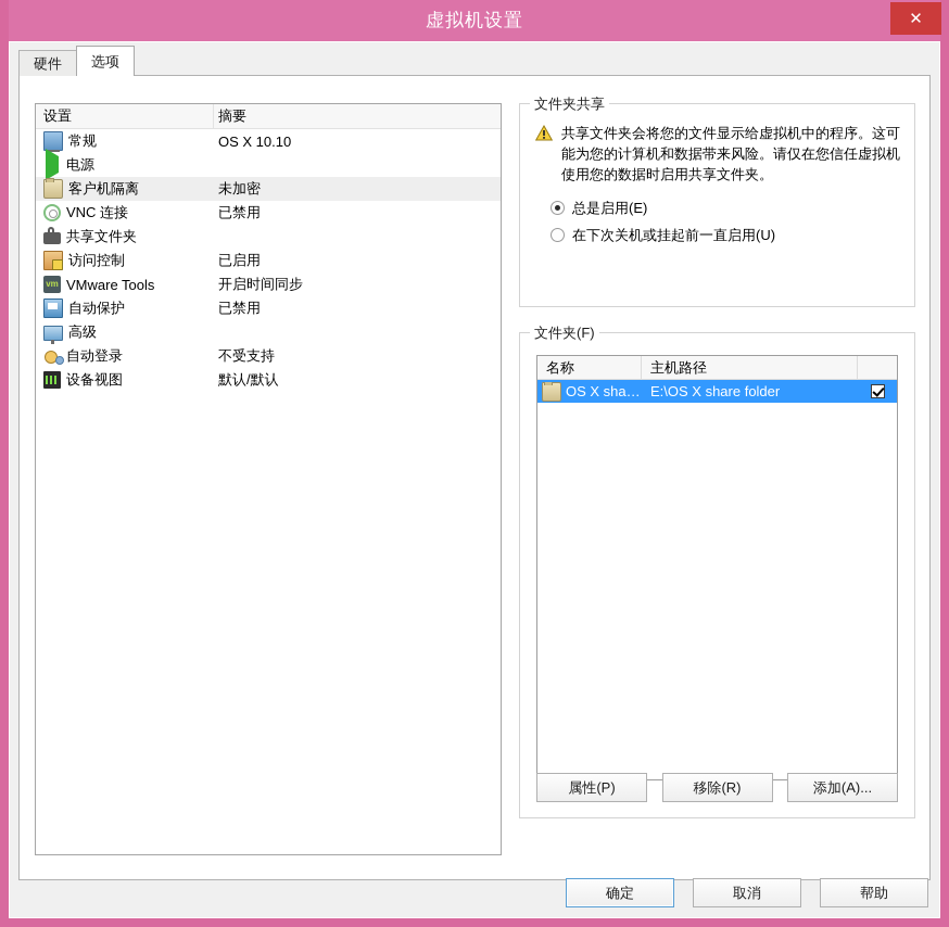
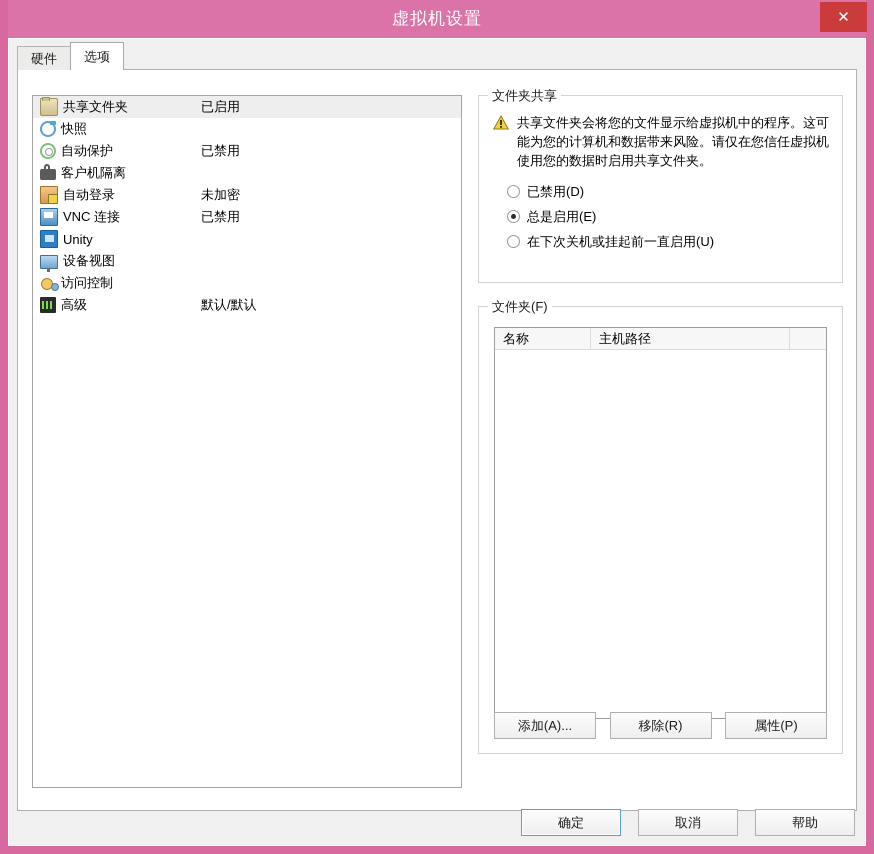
  虚拟机设置
  ✕
  硬件
  选项
- 设置
- 摘要
- 常规
- OS X 10.10
- 电源
- 客户机隔离
+ 共享文件夹
- 未加密
+ 已启用
+ 快照
- VNC 连接
+ 自动保护
  已禁用
- 共享文件夹
+ 客户机隔离
- 访问控制
+ 自动登录
- 已启用
+ 未加密
- vm
- VMware Tools
- 开启时间同步
- 自动保护
+ VNC 连接
  已禁用
+ Unity
- 高级
+ 设备视图
- 自动登录
+ 访问控制
- 不受支持
- 设备视图
+ 高级
  默认/默认
  文件夹共享
  共享文件夹会将您的文件显示给虚拟机中的程序。这可能为您的计算机和数据带来风险。请仅在您信任虚拟机使用您的数据时启用共享文件夹。
+ 已禁用(D)
  总是启用(E)
  在下次关机或挂起前一直启用(U)
  文件夹(F)
  名称
  主机路径
- OS X sha…
- E:\OS X share folder
- 属性(P)
+ 添加(A)...
  移除(R)
- 添加(A)...
+ 属性(P)
  确定
  取消
  帮助
